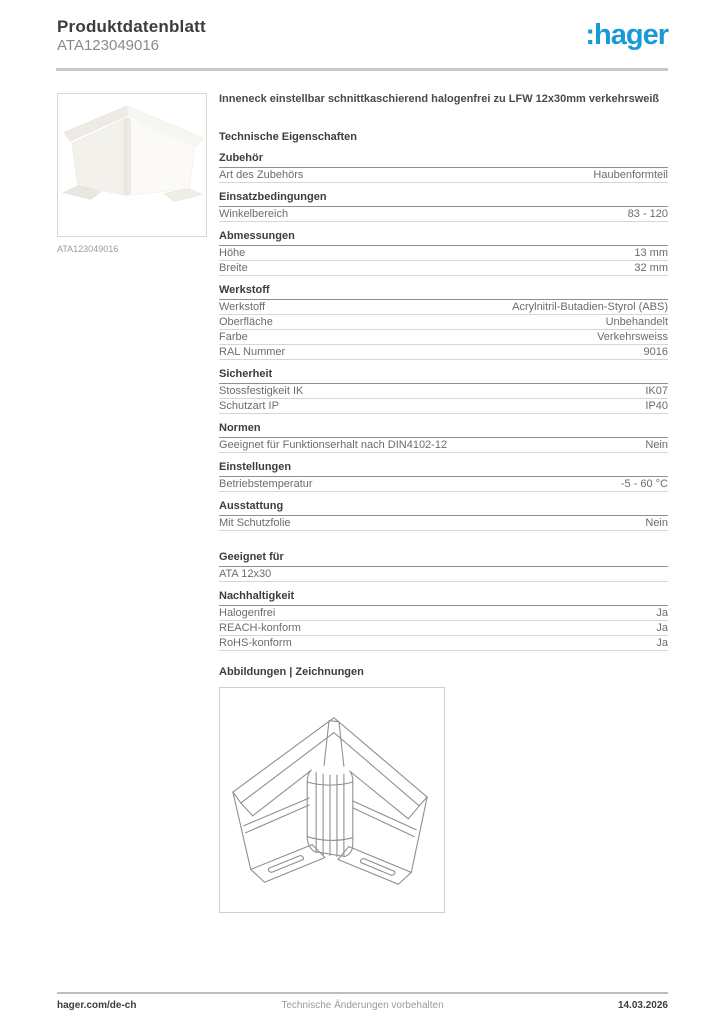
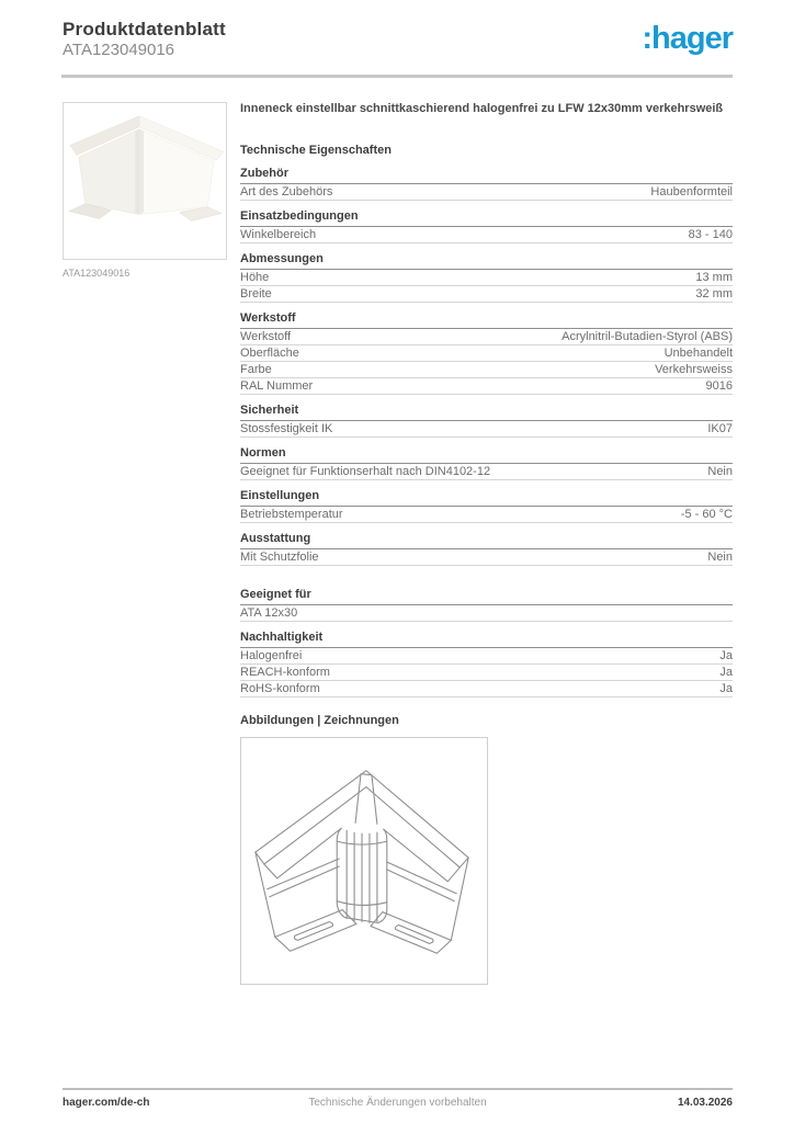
  Produktdatenblatt
  ATA123049016
  :hager
  ATA123049016
  Inneneck einstellbar schnittkaschierend halogenfrei zu LFW 12x30mm verkehrsweiß
  Technische Eigenschaften
  Zubehör
  Art des Zubehörs
  Haubenformteil
  Einsatzbedingungen
  Winkelbereich
- 83 - 120
+ 83 - 140
  Abmessungen
  Höhe
  13 mm
  Breite
  32 mm
  Werkstoff
  Werkstoff
  Acrylnitril-Butadien-Styrol (ABS)
  Oberfläche
  Unbehandelt
  Farbe
  Verkehrsweiss
  RAL Nummer
  9016
  Sicherheit
  Stossfestigkeit IK
  IK07
- Schutzart IP
- IP40
  Normen
  Geeignet für Funktionserhalt nach DIN4102-12
  Nein
  Einstellungen
  Betriebstemperatur
  -5 - 60 °C
  Ausstattung
  Mit Schutzfolie
  Nein
  Geeignet für
  ATA 12x30
  Nachhaltigkeit
  Halogenfrei
  Ja
  REACH-konform
  Ja
  RoHS-konform
  Ja
  Abbildungen | Zeichnungen
  Technische Änderungen vorbehalten
  hager.com/de-ch
  14.03.2026
